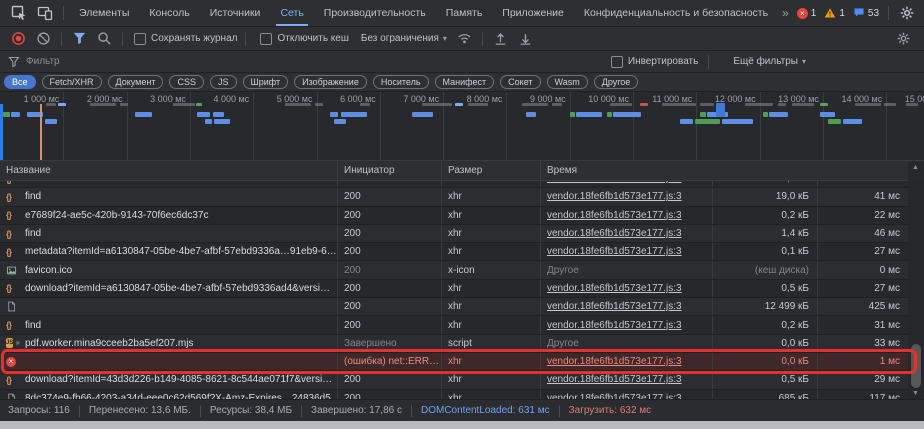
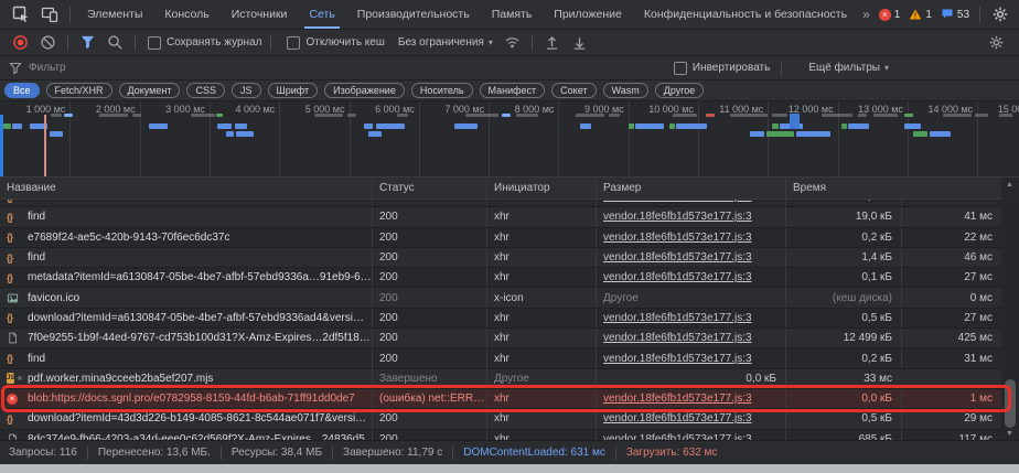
  Элементы
  Консоль
  Источники
  Сеть
  Производительность
  Память
  Приложение
  Конфиденциальность и безопасность
  »
  ×
  1
  1
  53
  Сохранять журнал
  Отключить кеш
  Без ограничения
  ▾
  Фильтр
  Инвертировать
  Ещё фильтры
  ▾
  Все
  Fetch/XHR
  Документ
  CSS
  JS
  Шрифт
  Изображение
  Носитель
  Манифест
  Сокет
  Wasm
  Другое
  1 000 мс
  2 000 мс
  3 000 мс
  4 000 мс
  5 000 мс
  6 000 мс
  7 000 мс
  8 000 мс
  9 000 мс
  10 000 мс
  11 000 мс
  12 000 мс
  13 000 мс
  14 000 мс
  Название
+ Статус
  Инициатор
  Размер
  Время
  {}
  find
  200
  xhr
  vendor.18fe6fb1d573e177.js:3
  19,0 кБ
  41 мс
  {}
  e7689f24-ae5c-420b-9143-70f6ec6dc37c
  200
  xhr
  vendor.18fe6fb1d573e177.js:3
  0,2 кБ
  22 мс
  {}
  find
  200
  xhr
  vendor.18fe6fb1d573e177.js:3
  1,4 кБ
  46 мс
  {}
  metadata?itemId=a6130847-05be-4be7-afbf-57ebd9336a…91eb9-6…
  200
  xhr
  vendor.18fe6fb1d573e177.js:3
  0,1 кБ
  27 мс
  favicon.ico
  200
  x-icon
  Другое
  (кеш диска)
  0 мс
  {}
  download?itemId=a6130847-05be-4be7-afbf-57ebd9336ad4&versi…
  200
  xhr
  vendor.18fe6fb1d573e177.js:3
  0,5 кБ
  27 мс
+ 7f0e9255-1b9f-44ed-9767-cd753b100d31?X-Amz-Expires…2df5f18…
  200
  xhr
  vendor.18fe6fb1d573e177.js:3
  12 499 кБ
  425 мс
  {}
  find
  200
  xhr
  vendor.18fe6fb1d573e177.js:3
  0,2 кБ
  31 мс
  pdf.worker.mina9cceeb2ba5ef207.mjs
  Завершено
- script
  Другое
  0,0 кБ
  33 мс
  ×
+ blob:https://docs.sgnl.pro/e0782958-8159-44fd-b6ab-71ff91dd0de7
  (ошибка) net::ERR…
  xhr
  vendor.18fe6fb1d573e177.js:3
  0,0 кБ
  1 мс
  {}
  download?itemId=43d3d226-b149-4085-8621-8c544ae071f7&versi…
  200
  xhr
  vendor.18fe6fb1d573e177.js:3
  0,5 кБ
  29 мс
  Запросы: 116
  Перенесено: 13,6 МБ.
  Ресурсы: 38,4 МБ
- Завершено: 17,86 с
+ Завершено: 11,79 с
  DOMContentLoaded: 631 мс
  Загрузить: 632 мс
